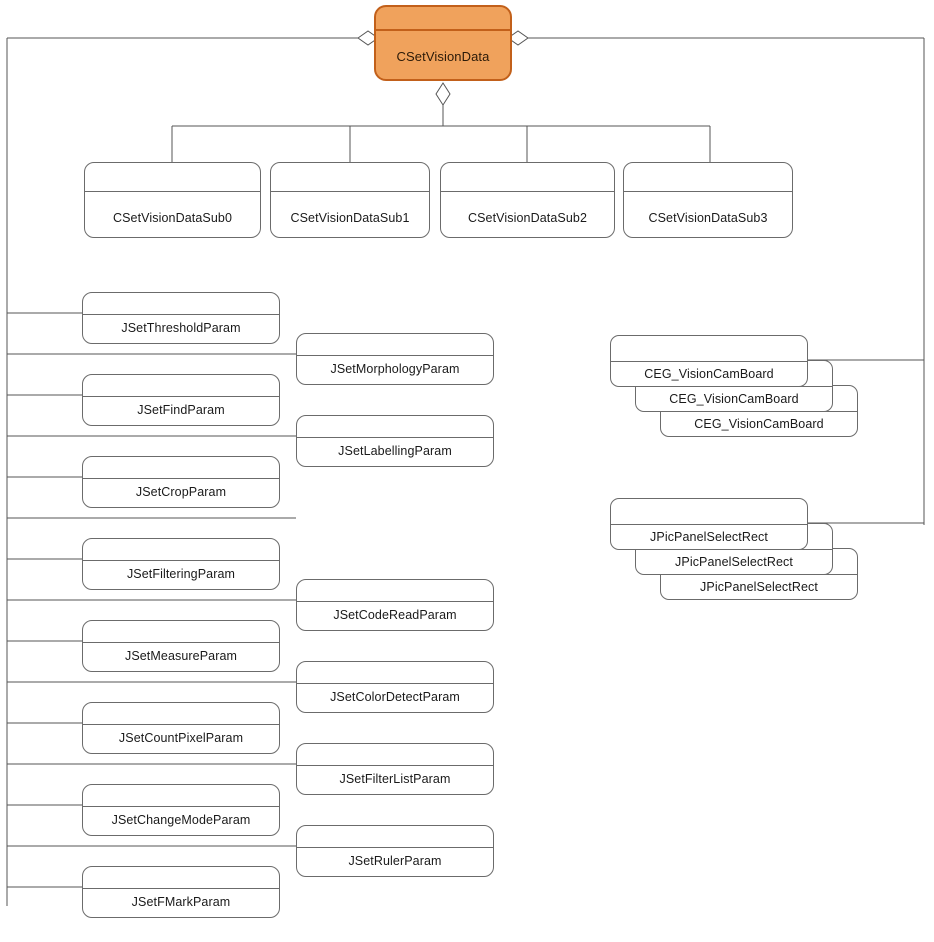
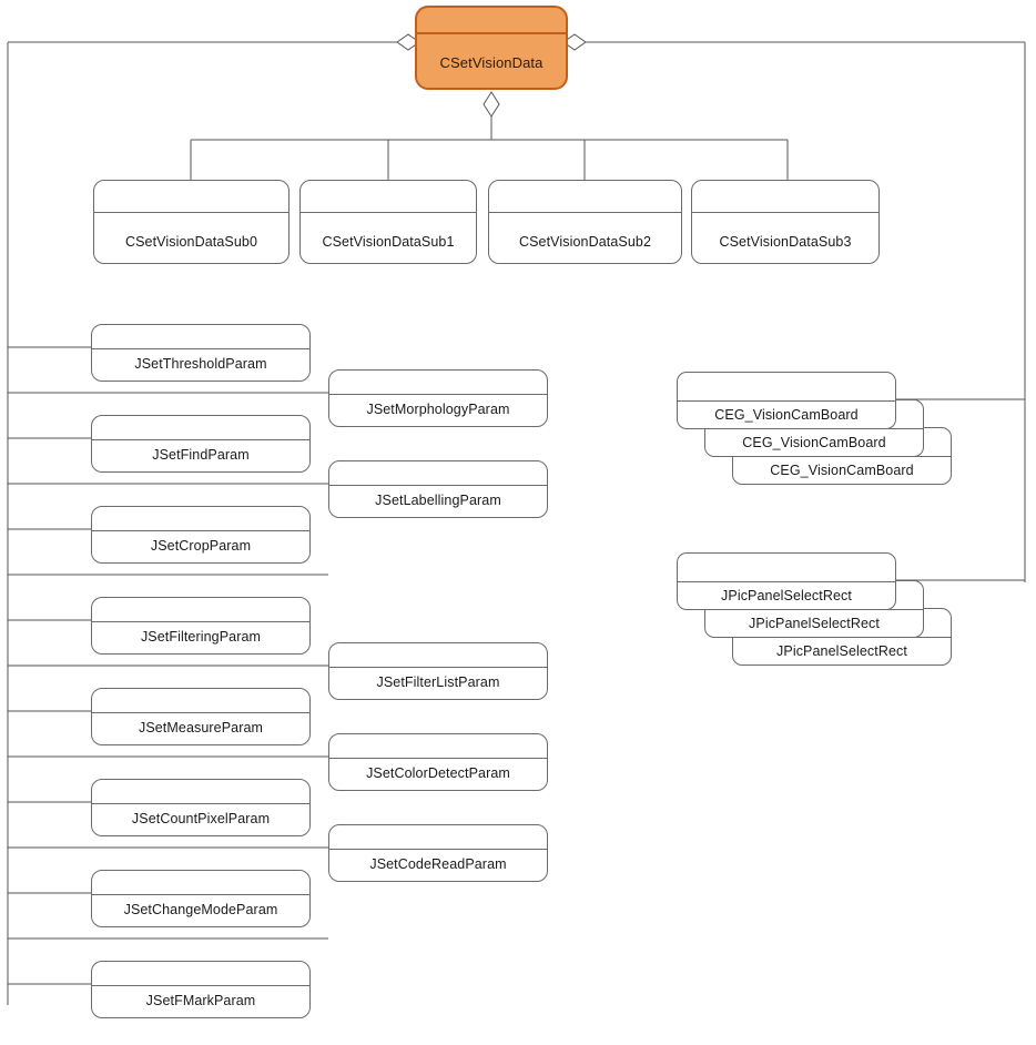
  CSetVisionData
  CSetVisionDataSub0
  CSetVisionDataSub1
  CSetVisionDataSub2
  CSetVisionDataSub3
  JSetThresholdParam
  JSetFindParam
  JSetCropParam
  JSetFilteringParam
  JSetMeasureParam
  JSetCountPixelParam
  JSetChangeModeParam
  JSetFMarkParam
  JSetMorphologyParam
  JSetLabellingParam
- JSetCodeReadParam
+ JSetFilterListParam
  JSetColorDetectParam
- JSetFilterListParam
+ JSetCodeReadParam
- JSetRulerParam
  CEG_VisionCamBoard
  CEG_VisionCamBoard
  CEG_VisionCamBoard
  JPicPanelSelectRect
  JPicPanelSelectRect
  JPicPanelSelectRect
